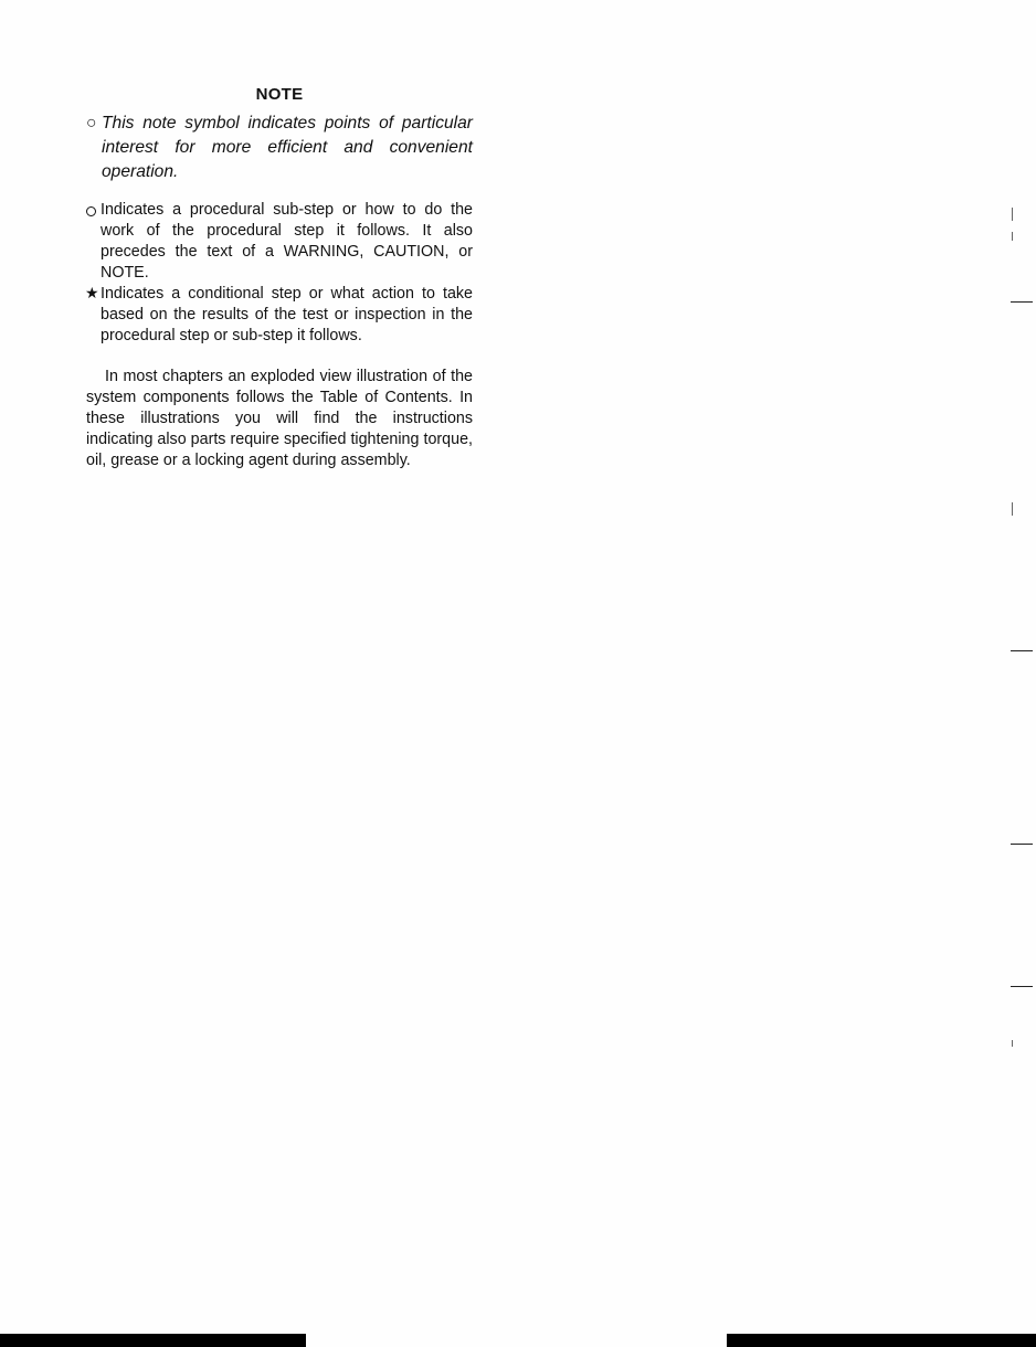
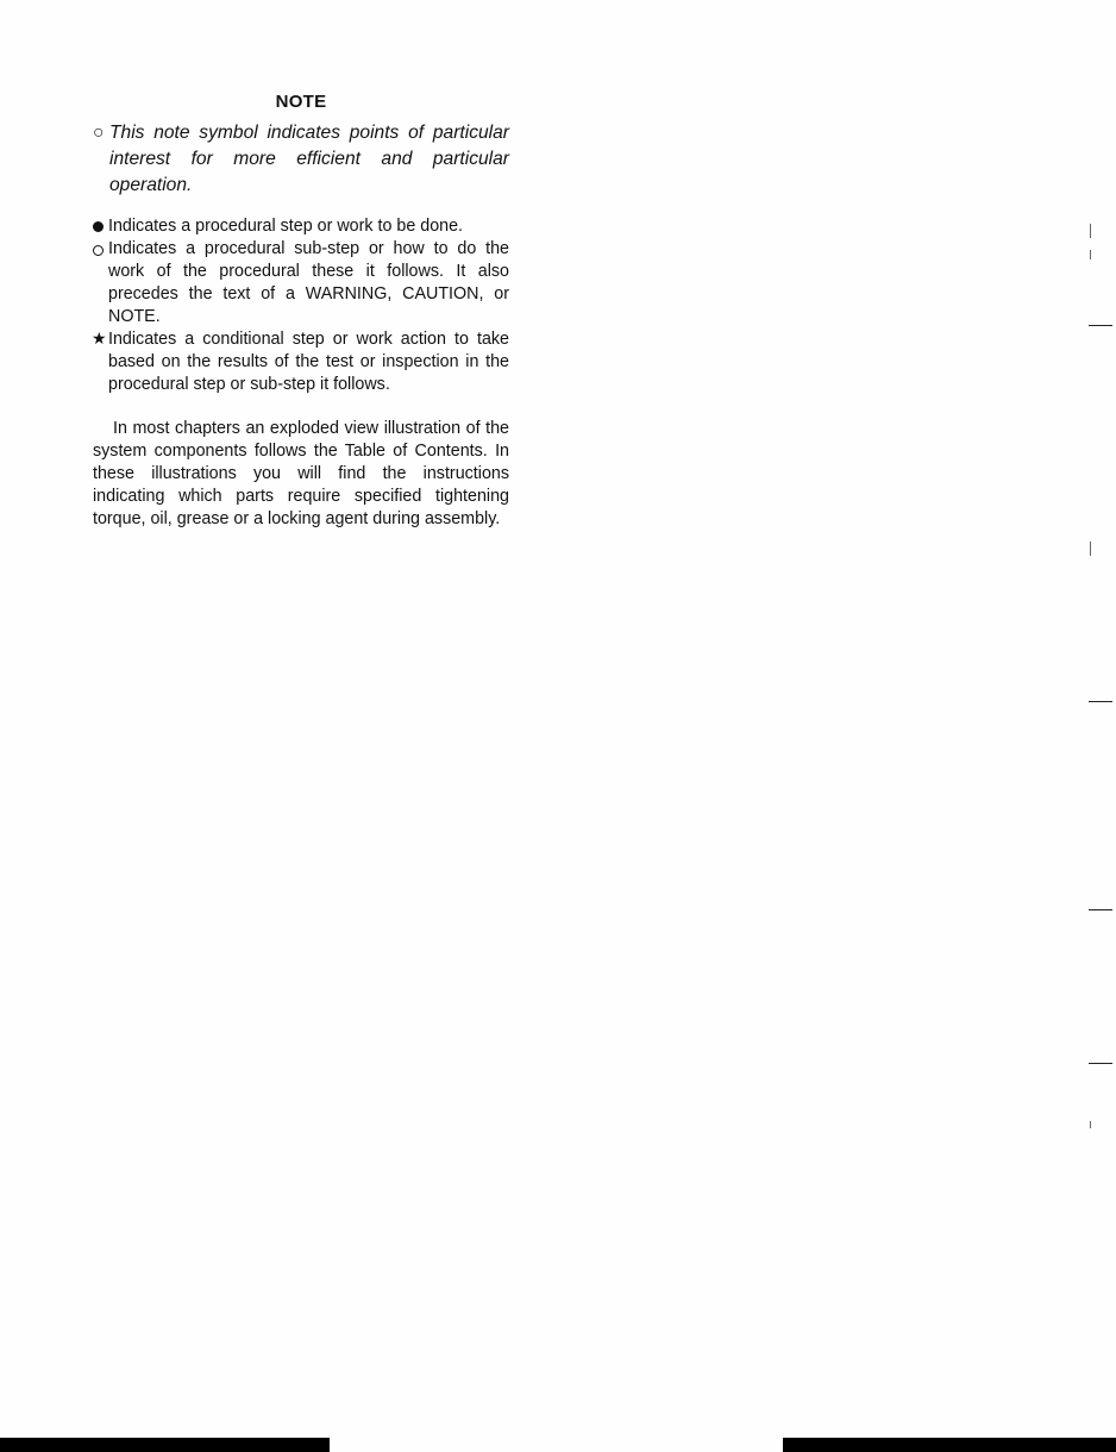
  NOTE
  ○
- This note symbol indicates points of particular interest for more efficient and convenient operation.
+ This note symbol indicates points of particular interest for more efficient and particular operation.
+ Indicates a procedural step or work to be done.
- Indicates a procedural sub-step or how to do the work of the procedural step it follows. It also precedes the text of a WARNING, CAUTION, or NOTE.
+ Indicates a procedural sub-step or how to do the work of the procedural these it follows. It also precedes the text of a WARNING, CAUTION, or NOTE.
  ★
- Indicates a conditional step or what action to take based on the results of the test or inspection in the procedural step or sub-step it follows.
+ Indicates a conditional step or work action to take based on the results of the test or inspection in the procedural step or sub-step it follows.
- In most chapters an exploded view illustration of the system components follows the Table of Contents. In these illustrations you will find the instructions indicating also parts require specified tightening torque, oil, grease or a locking agent during assembly.
+ In most chapters an exploded view illustration of the system components follows the Table of Contents. In these illustrations you will find the instructions indicating which parts require specified tightening torque, oil, grease or a locking agent during assembly.
